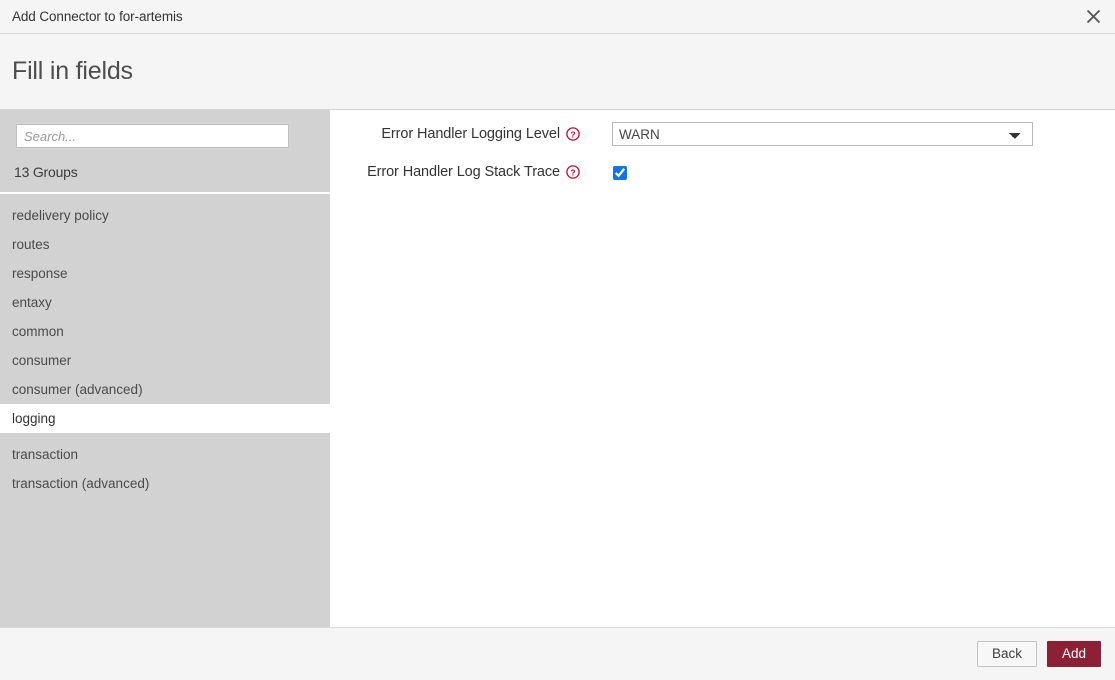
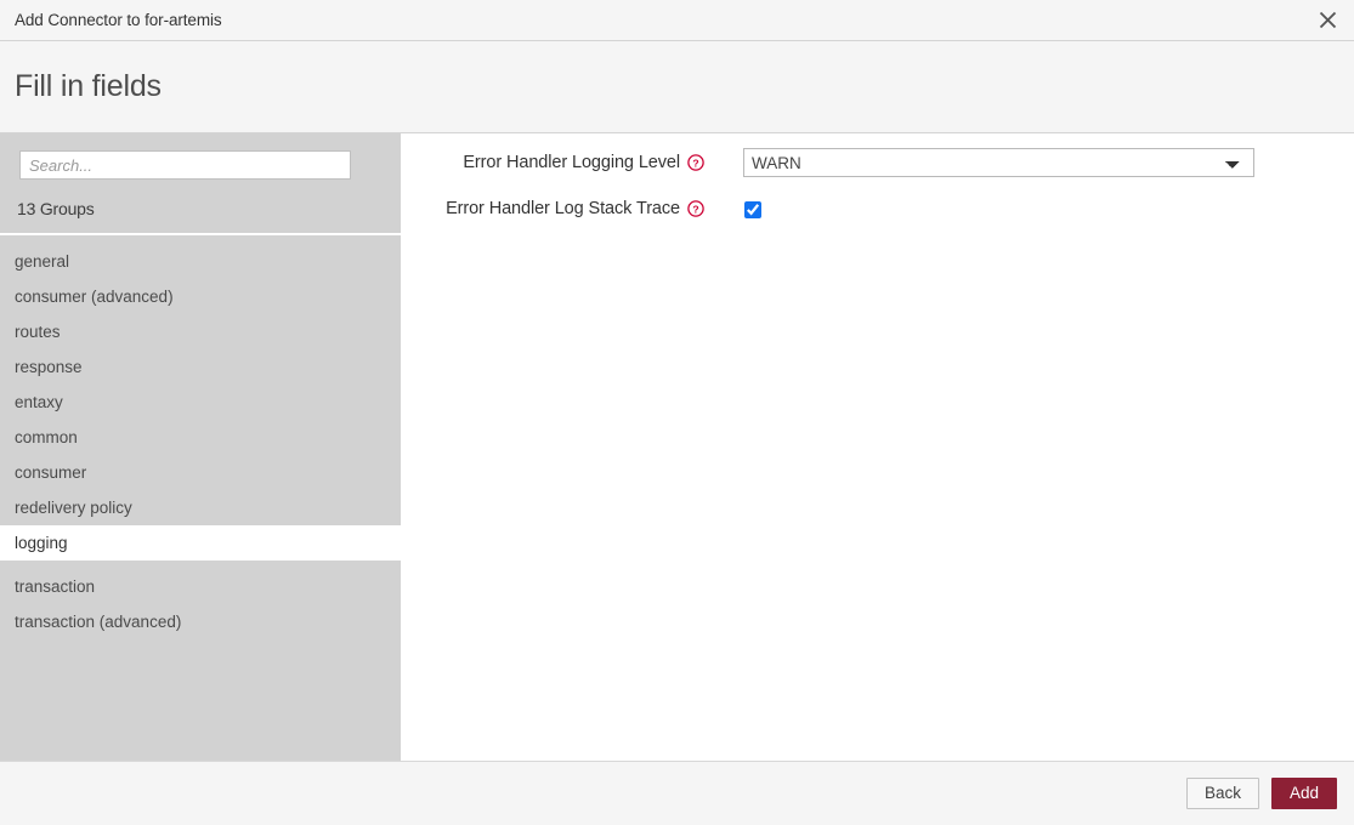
  Add Connector to for-artemis
  Fill in fields
  Search...
  13 Groups
+ general
- redelivery policy
+ consumer (advanced)
  routes
  response
  entaxy
  common
  consumer
- consumer (advanced)
+ redelivery policy
  logging
  transaction
  transaction (advanced)
  Error Handler Logging Level
  ?
  WARN
  Error Handler Log Stack Trace
  ?
  Back
  Add
